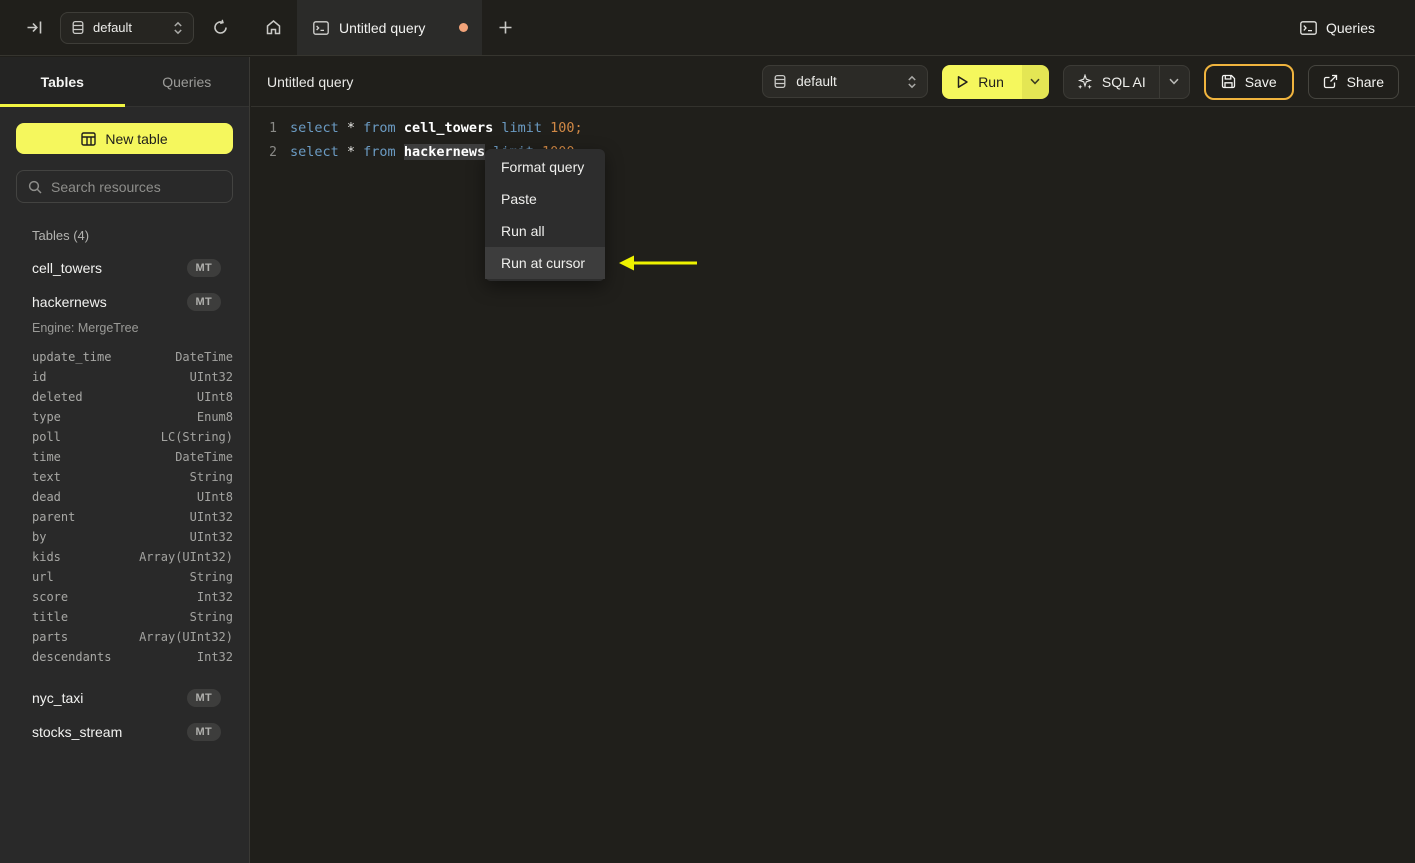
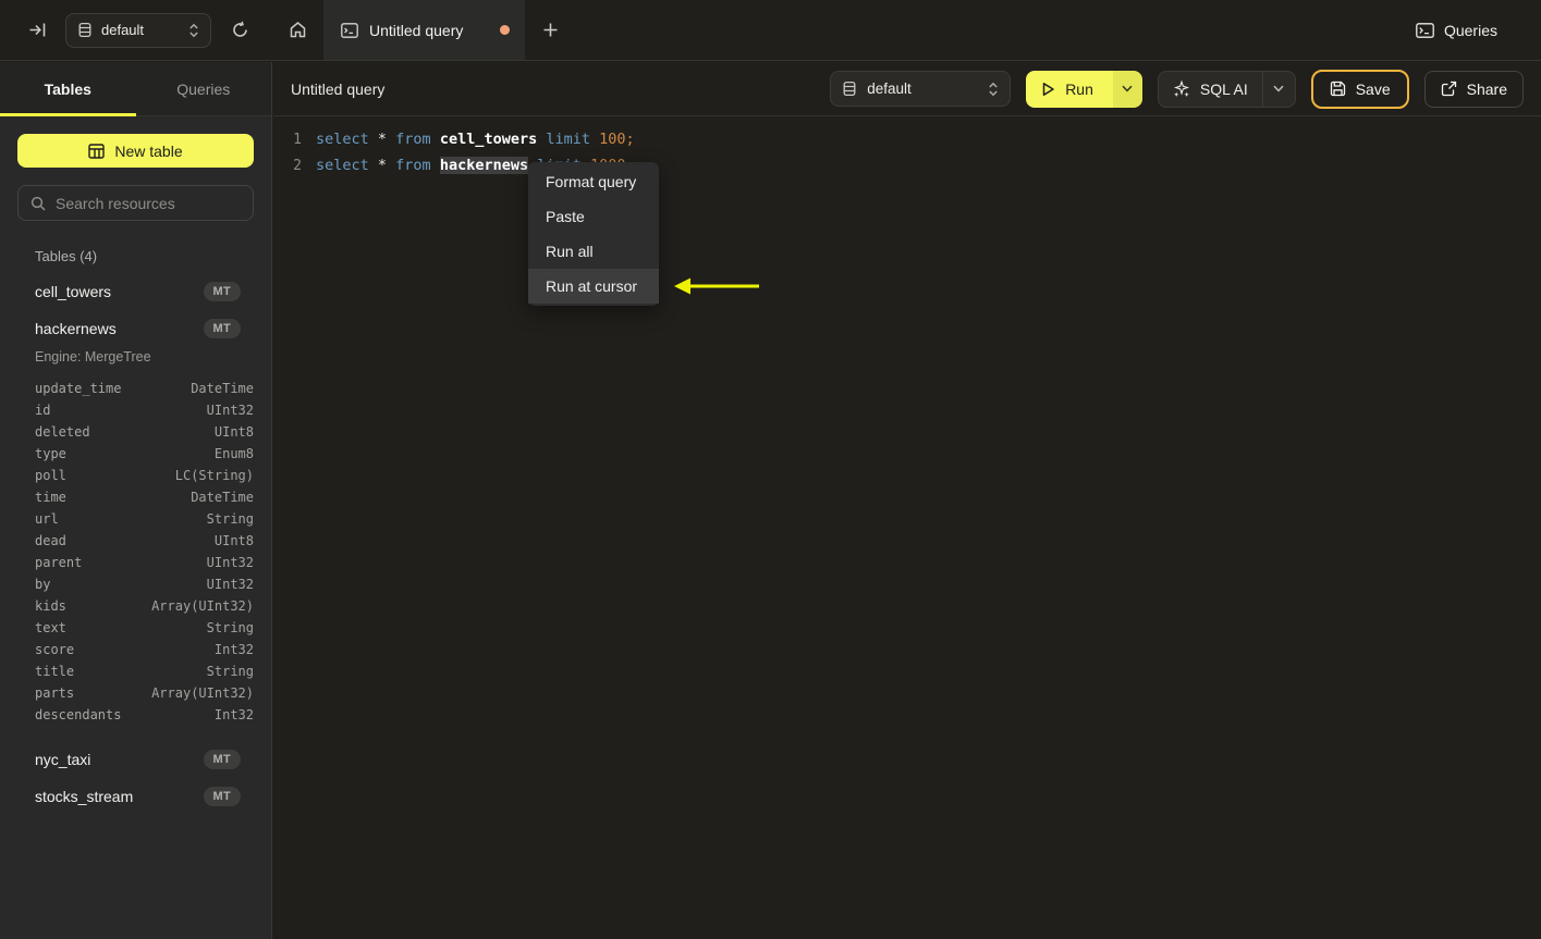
  default
  Untitled query
  Queries
  Tables
  Queries
  New table
  Search resources
  Tables (4)
  cell_towers
  MT
  hackernews
  MT
  Engine: MergeTree
  update_time
  DateTime
  id
  UInt32
  deleted
  UInt8
  type
  Enum8
  poll
  LC(String)
  time
  DateTime
- text
+ url
  String
  dead
  UInt8
  parent
  UInt32
  by
  UInt32
  kids
  Array(UInt32)
- url
+ text
  String
  score
  Int32
  title
  String
  parts
  Array(UInt32)
  descendants
  Int32
  nyc_taxi
  MT
  stocks_stream
  MT
  Untitled query
  default
  Run
  SQL AI
  Save
  Share
  1
  select * from cell_towers limit 100;
  2
  select * from hackernews
  Format query
  Paste
  Run all
  Run at cursor
